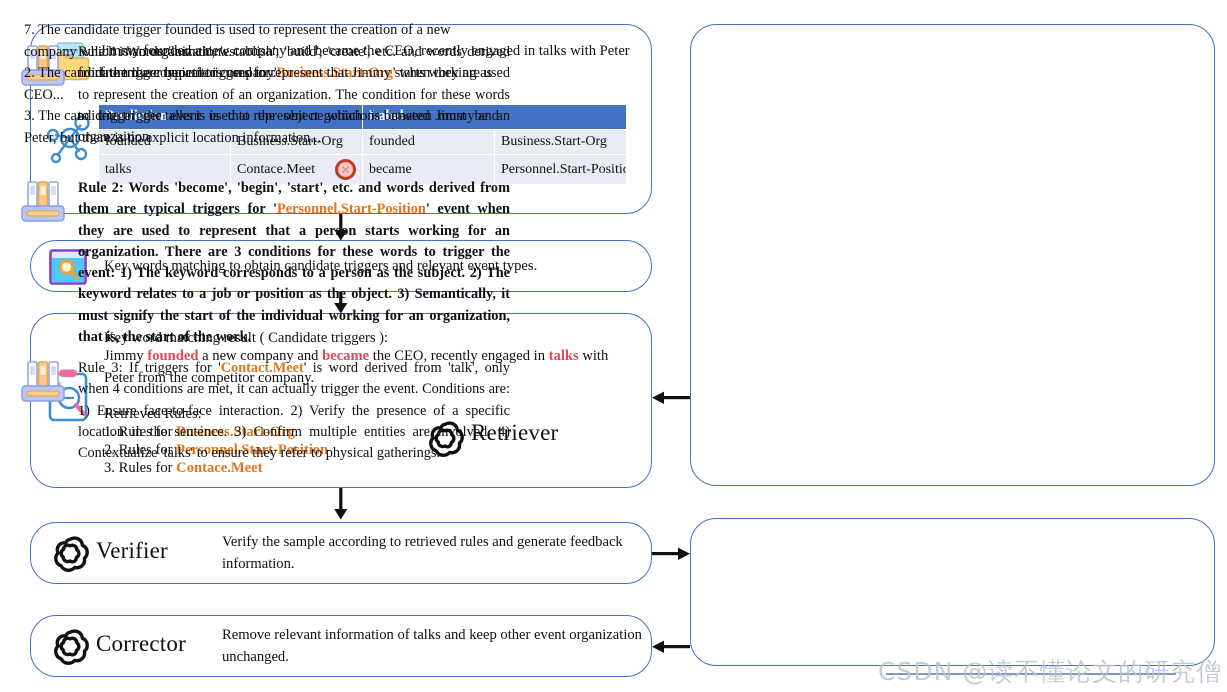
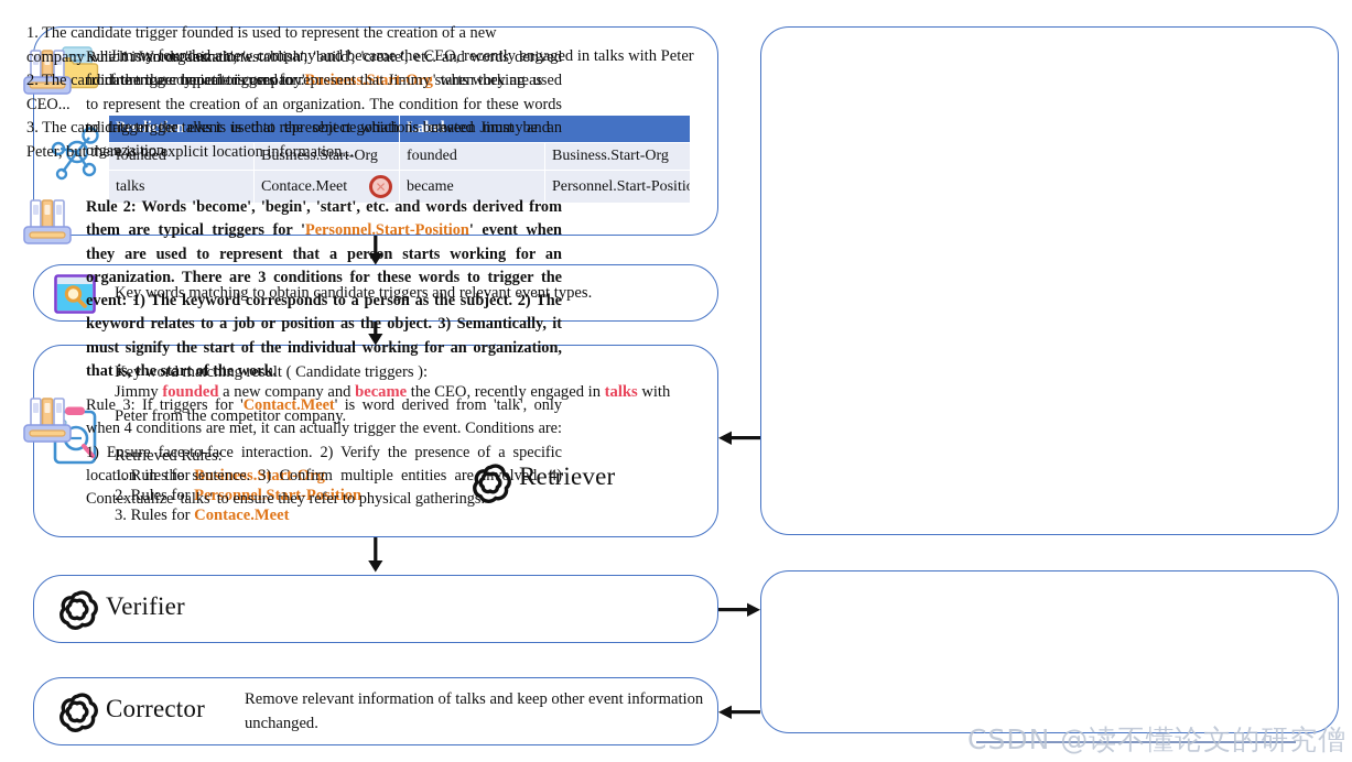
  Jimmy founded a new company and became the CEO, recently engaged in talks with Peter from the competitor company.
  Prediction	Label
  founded	Business.Start-Org	founded	Business.Start-Org
  talks	Contace.Meet ✕	became	Personnel.Start-Positi
  Key words matching to obtain candidate triggers and relevant event types.
  Key word matching result ( Candidate triggers ):
  Jimmy founded a new company and became the CEO, recently engaged in talks with Peter from the competitor company.
  Retrieved Rules:
  1. Rules for Business.Start-Org
  2. Rules for Personnel.Start-Position
  3. Rules for Contace.Meet
  Retriever
  Verifier
- Verify the sample according to retrieved rules and generate feedback information.
  Corrector
- Remove relevant information of talks and keep other event organization unchanged.
+ Remove relevant information of talks and keep other event information unchanged.
  Rule 1: Words 'launch', 'establish', 'build', 'create', etc. and words derived from them are typical triggers for 'Business.Start-Org' when they are used to represent the creation of an organization. The condition for these words to trigger the event is that the object which is created must be an organzaition.
  Rule 2: Words 'become', 'begin', 'start', etc. and words derived from them are typical triggers for 'Personnel.Start-Position' event when they are used to represent that a person starts working for an organization. There are 3 conditions for these words to trigger the event: 1) The keyword corresponds to a person as the subject. 2) The keyword relates to a job or position as the object. 3) Semantically, it must signify the start of the individual working for an organization, that is, the start of the work.
  Rule 3: If triggers for 'Contact.Meet' is word derived from 'talk', only when 4 conditions are met, it can actually trigger the event. Conditions are: 1) Ensure face-to-face interaction. 2) Verify the presence of a specific location in the sentence. 3) Confirm multiple entities are involved. 4) Contextualize 'talks' to ensure they refer to physical gatherings.
- 7. The candidate trigger founded is used to represent the creation of a new company which is an organization...
+ 1. The candidate trigger founded is used to represent the creation of a new company which is an organization...
  2. The candidate trigger became is used to represent that Jimmy starts working as CEO...
  3. The candidate trigger talks is used to represent negotiations between Jimmy and Peter, but there is no explicit location information...
  CSDN @读不懂论文的研究僧
